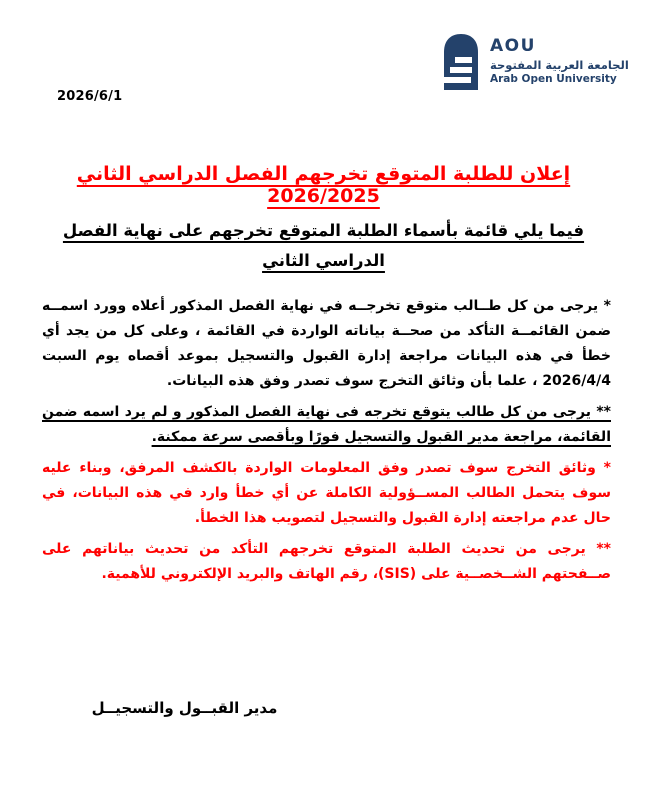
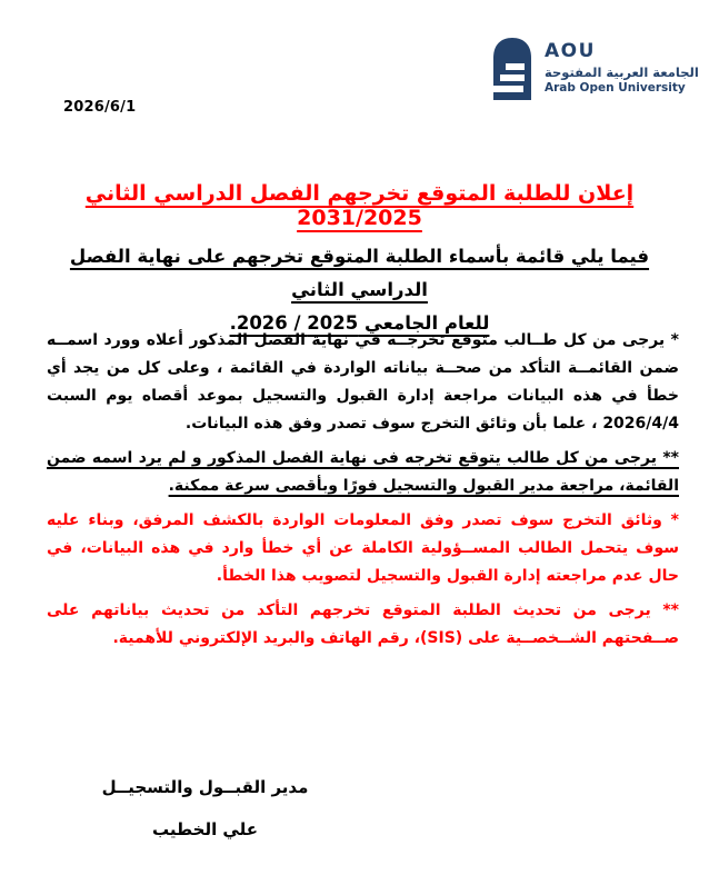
  2026/6/1
  AOU
  الجامعة العربية المفتوحة
  Arab Open University
- إعلان للطلبة المتوقع تخرجهم الفصل الدراسي الثاني 2026/2025
+ إعلان للطلبة المتوقع تخرجهم الفصل الدراسي الثاني 2031/2025
  فيما يلي قائمة بأسماء الطلبة المتوقع تخرجهم على نهاية الفصل الدراسي الثاني
+ للعام الجامعي 2025 / 2026.
  * يرجى من كل طــالب متوقع تخرجــه في نهاية الفصل المذكور أعلاه وورد اسمــه ضمن القائمــة التأكد من صحــة بياناته الواردة في القائمة ، وعلى كل من يجد أي خطأ في هذه البيانات مراجعة إدارة القبول والتسجيل بموعد أقصاه يوم السبت 2026/4/4 ، علما بأن وثائق التخرج سوف تصدر وفق هذه البيانات.
  ** يرجى من كل طالب يتوقع تخرجه فى نهاية الفصل المذكور و لم يرد اسمه ضمن القائمة، مراجعة مدير القبول والتسجيل فورًا وبأقصى سرعة ممكنة.
  * وثائق التخرج سوف تصدر وفق المعلومات الواردة بالكشف المرفق، وبناء عليه سوف يتحمل الطالب المســؤولية الكاملة عن أي خطأ وارد في هذه البيانات، في حال عدم مراجعته إدارة القبول والتسجيل لتصويب هذا الخطأ.
  ** يرجى من تحديث الطلبة المتوقع تخرجهم التأكد من تحديث بياناتهم على صــفحتهم الشــخصــية على (SIS)، رقم الهاتف والبريد الإلكتروني للأهمية.
  مدير القبــول والتسجيــل
+ علي الخطيب
